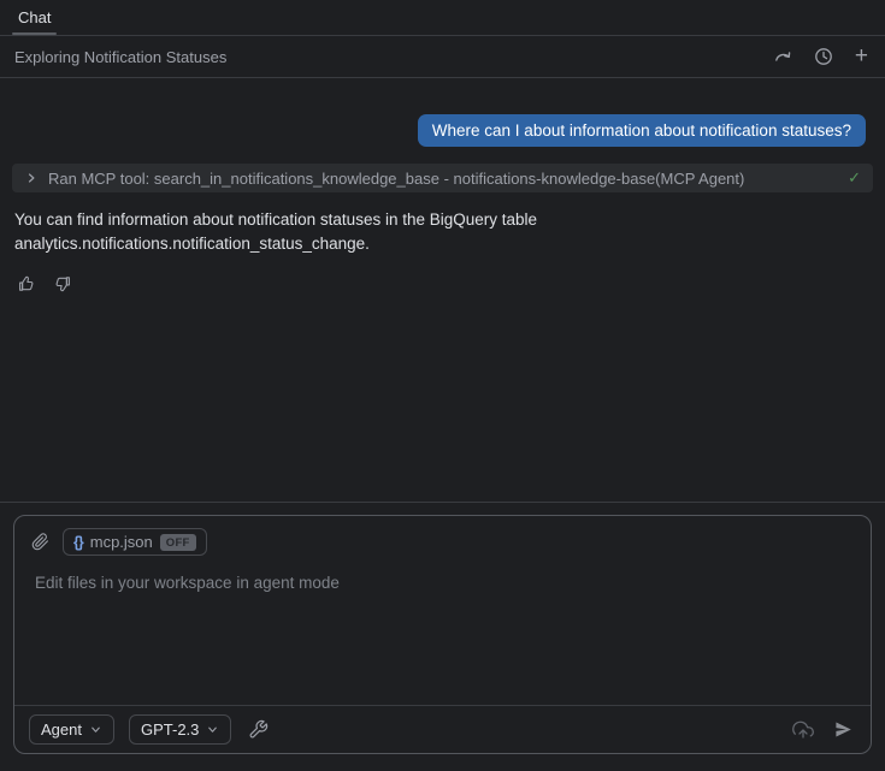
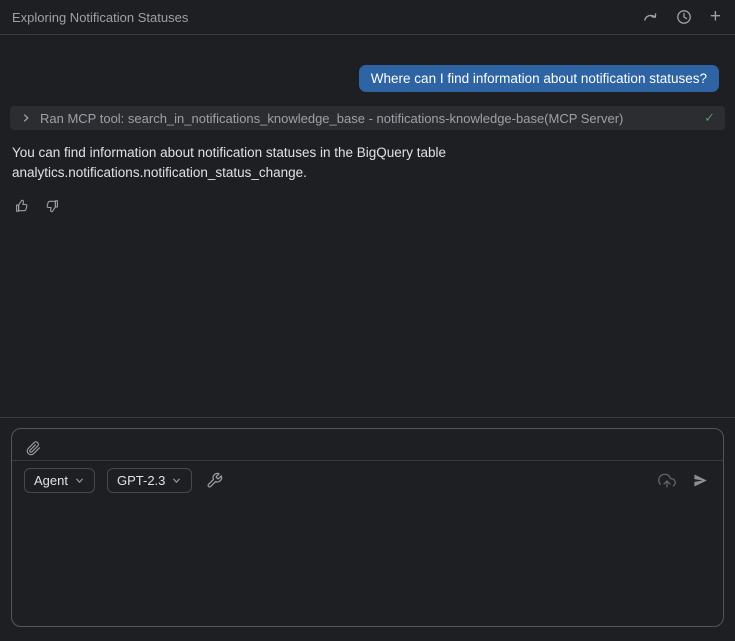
- Chat
  Exploring Notification Statuses
  +
- Where can I about information about notification statuses?
+ Where can I find information about notification statuses?
- Ran MCP tool: search_in_notifications_knowledge_base - notifications-knowledge-base(MCP Agent)
+ Ran MCP tool: search_in_notifications_knowledge_base - notifications-knowledge-base(MCP Server)
  ✓
  You can find information about notification statuses in the BigQuery table
  analytics.notifications.notification_status_change.
- {}
- mcp.json
- OFF
- Edit files in your workspace in agent mode
  Agent
  GPT-2.3
